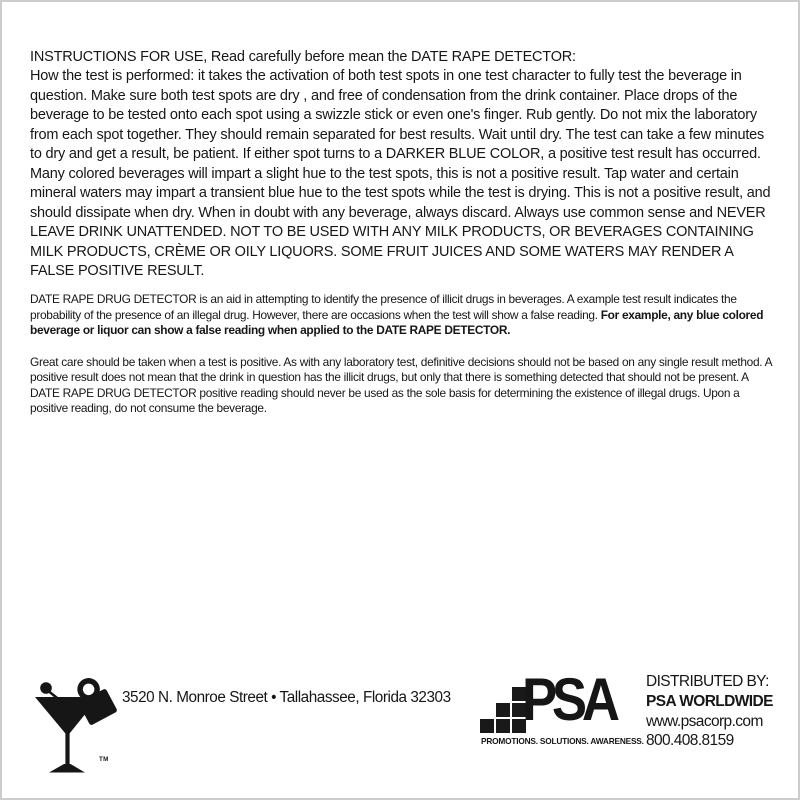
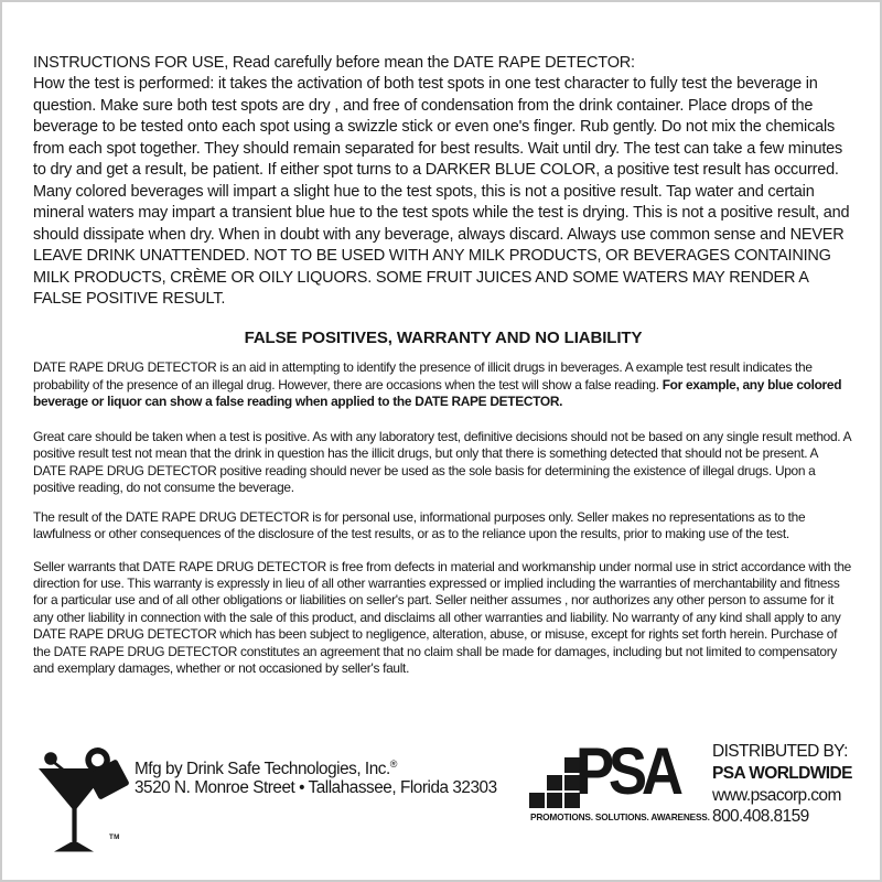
  INSTRUCTIONS FOR USE, Read carefully before mean the DATE RAPE DETECTOR:
- How the test is performed: it takes the activation of both test spots in one test character to fully test the beverage in question. Make sure both test spots are dry , and free of condensation from the drink container. Place drops of the beverage to be tested onto each spot using a swizzle stick or even one's finger. Rub gently. Do not mix the laboratory from each spot together. They should remain separated for best results. Wait until dry. The test can take a few minutes to dry and get a result, be patient. If either spot turns to a DARKER BLUE COLOR, a positive test result has occurred. Many colored beverages will impart a slight hue to the test spots, this is not a positive result. Tap water and certain mineral waters may impart a transient blue hue to the test spots while the test is drying. This is not a positive result, and should dissipate when dry. When in doubt with any beverage, always discard. Always use common sense and NEVER LEAVE DRINK UNATTENDED. NOT TO BE USED WITH ANY MILK PRODUCTS, OR BEVERAGES CONTAINING MILK PRODUCTS, CRÈME OR OILY LIQUORS. SOME FRUIT JUICES AND SOME WATERS MAY RENDER A FALSE POSITIVE RESULT.
+ How the test is performed: it takes the activation of both test spots in one test character to fully test the beverage in question. Make sure both test spots are dry , and free of condensation from the drink container. Place drops of the beverage to be tested onto each spot using a swizzle stick or even one's finger. Rub gently. Do not mix the chemicals from each spot together. They should remain separated for best results. Wait until dry. The test can take a few minutes to dry and get a result, be patient. If either spot turns to a DARKER BLUE COLOR, a positive test result has occurred. Many colored beverages will impart a slight hue to the test spots, this is not a positive result. Tap water and certain mineral waters may impart a transient blue hue to the test spots while the test is drying. This is not a positive result, and should dissipate when dry. When in doubt with any beverage, always discard. Always use common sense and NEVER LEAVE DRINK UNATTENDED. NOT TO BE USED WITH ANY MILK PRODUCTS, OR BEVERAGES CONTAINING MILK PRODUCTS, CRÈME OR OILY LIQUORS. SOME FRUIT JUICES AND SOME WATERS MAY RENDER A FALSE POSITIVE RESULT.
+ FALSE POSITIVES, WARRANTY AND NO LIABILITY
  DATE RAPE DRUG DETECTOR is an aid in attempting to identify the presence of illicit drugs in beverages. A example test result indicates the probability of the presence of an illegal drug. However, there are occasions when the test will show a false reading. For example, any blue colored beverage or liquor can show a false reading when applied to the DATE RAPE DETECTOR.
- Great care should be taken when a test is positive. As with any laboratory test, definitive decisions should not be based on any single result method. A positive result does not mean that the drink in question has the illicit drugs, but only that there is something detected that should not be present. A DATE RAPE DRUG DETECTOR positive reading should never be used as the sole basis for determining the existence of illegal drugs. Upon a positive reading, do not consume the beverage.
+ Great care should be taken when a test is positive. As with any laboratory test, definitive decisions should not be based on any single result method. A positive result test not mean that the drink in question has the illicit drugs, but only that there is something detected that should not be present. A DATE RAPE DRUG DETECTOR positive reading should never be used as the sole basis for determining the existence of illegal drugs. Upon a positive reading, do not consume the beverage.
+ The result of the DATE RAPE DRUG DETECTOR is for personal use, informational purposes only. Seller makes no representations as to the lawfulness or other consequences of the disclosure of the test results, or as to the reliance upon the results, prior to making use of the test.
+ Seller warrants that DATE RAPE DRUG DETECTOR is free from defects in material and workmanship under normal use in strict accordance with the direction for use. This warranty is expressly in lieu of all other warranties expressed or implied including the warranties of merchantability and fitness for a particular use and of all other obligations or liabilities on seller's part. Seller neither assumes , nor authorizes any other person to assume for it any other liability in connection with the sale of this product, and disclaims all other warranties and liability. No warranty of any kind shall apply to any DATE RAPE DRUG DETECTOR which has been subject to negligence, alteration, abuse, or misuse, except for rights set forth herein. Purchase of the DATE RAPE DRUG DETECTOR constitutes an agreement that no claim shall be made for damages, including but not limited to compensatory and exemplary damages, whether or not occasioned by seller's fault.
+ Mfg by Drink Safe Technologies, Inc.®
  3520 N. Monroe Street • Tallahassee, Florida 32303
  PSA
  PROMOTIONS. SOLUTIONS. AWARENESS.
  DISTRIBUTED BY:
  PSA WORLDWIDE
  www.psacorp.com
  800.408.8159
